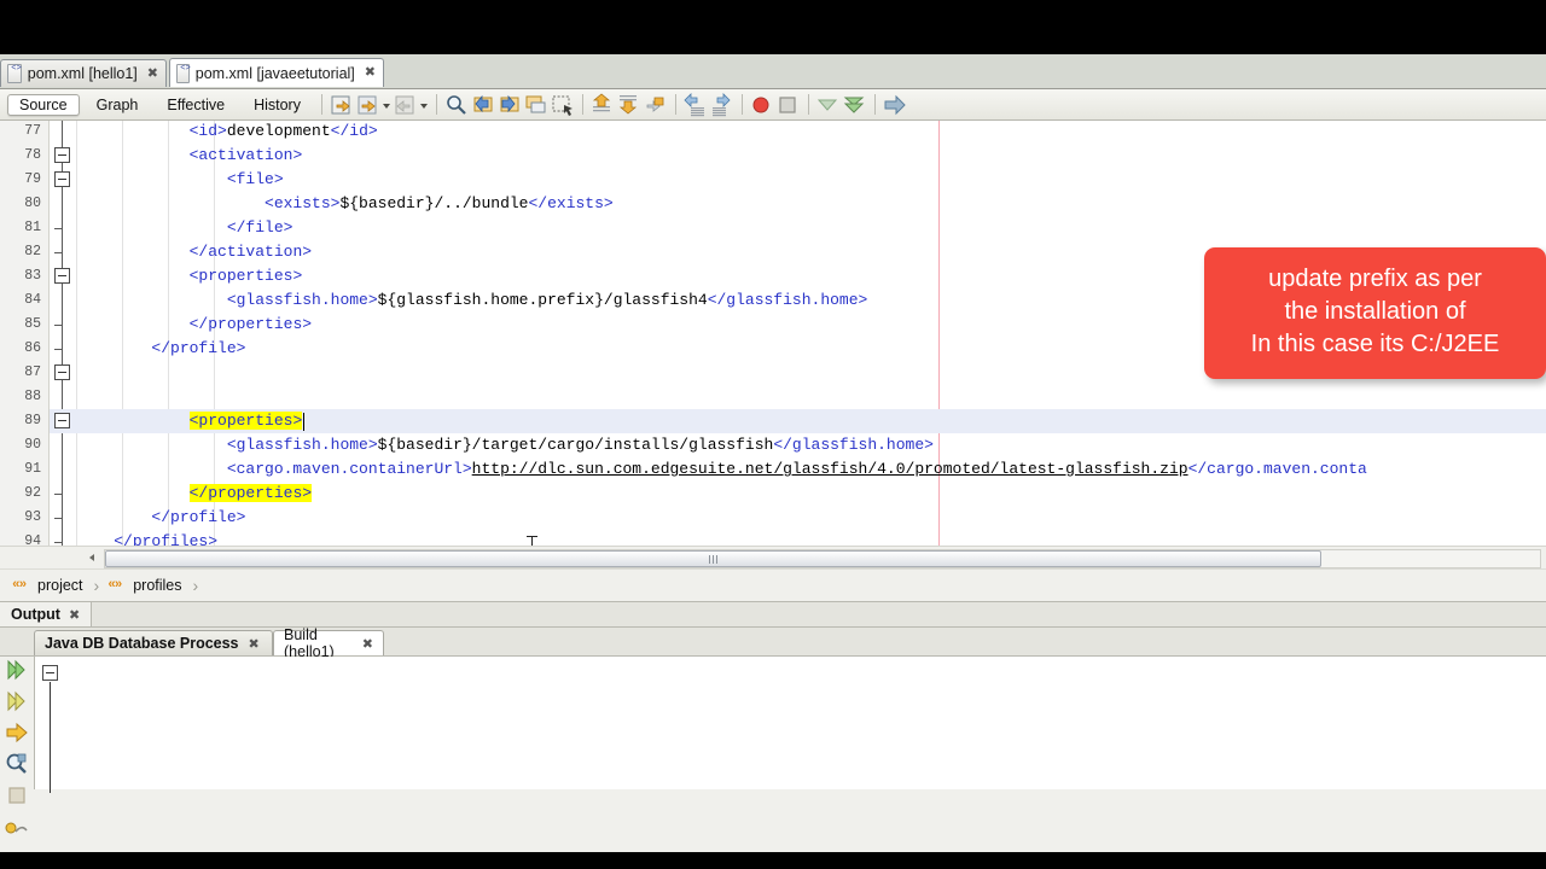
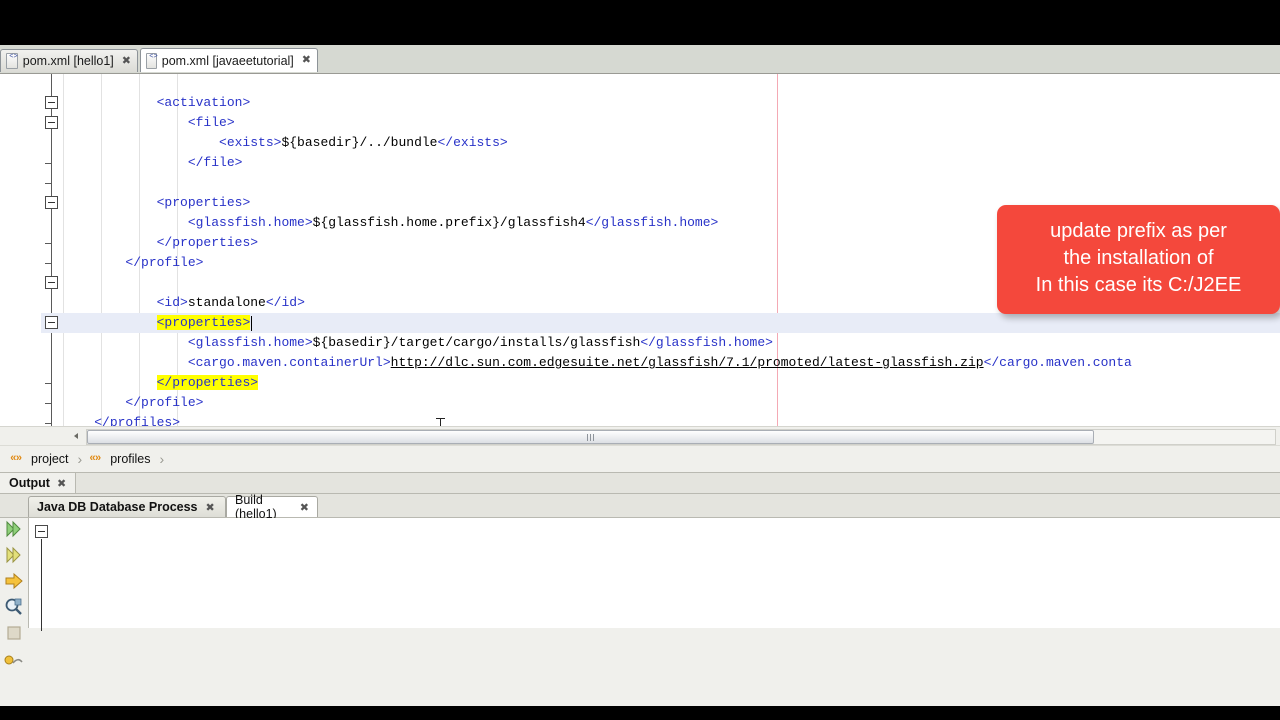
  pom.xml [hello1]
  ✖
  pom.xml [javaeetutorial]
  ✖
- Source
- Graph
- Effective
- History
- 77
- 78
- 79
- 80
- 81
- 82
- 83
- 84
- 85
- 86
- 87
- 88
- 89
- 90
- 91
- 92
- 93
- 94
- <id>development</id>
  <activation>
  <file>
  <exists>${basedir}/../bundle</exists>
  </file>
- </activation>
  <properties>
  <glassfish.home>${glassfish.home.prefix}/glassfish4</glassfish.home>
  </properties>
  </profile>
+ <id>standalone</id>
  <properties>
  <glassfish.home>${basedir}/target/cargo/installs/glassfish</glassfish.home>
- <cargo.maven.containerUrl>http://dlc.sun.com.edgesuite.net/glassfish/4.0/promoted/latest-glassfish.zip</cargo.maven.conta
+ <cargo.maven.containerUrl>http://dlc.sun.com.edgesuite.net/glassfish/7.1/promoted/latest-glassfish.zip</cargo.maven.conta
  </properties>
  </profile>
  </profiles>
  update prefix as per
  the installation of
  In this case its C:/J2EE
  «»
  project
  ›
  «»
  profiles
  ›
  Output
  ✖
  Java DB Database Process
  ✖
  Build (hello1)
  ✖
